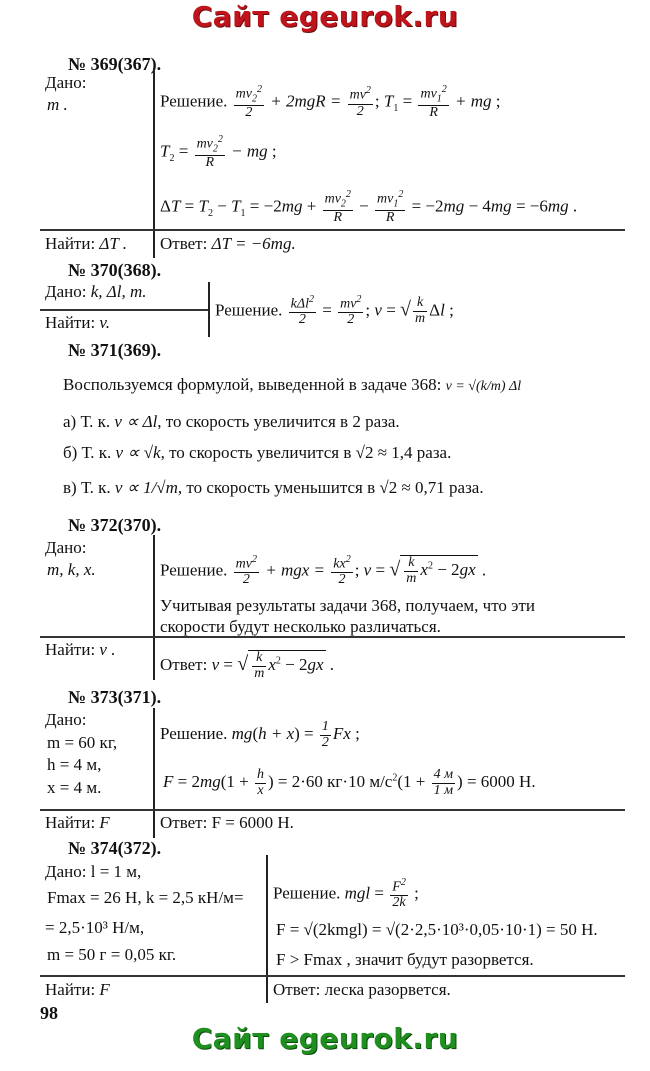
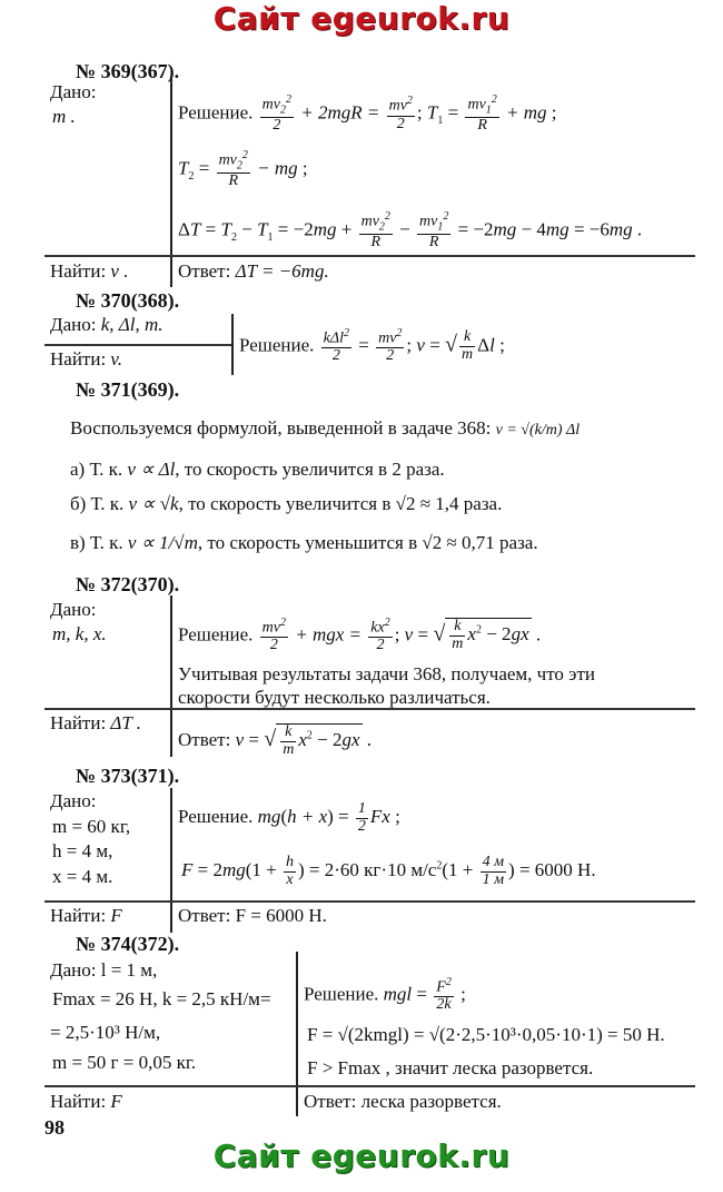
  Сайт egeurok.ru
  № 369(367).
  Дано:
  m .
  Решение.
  mv22
  2
  + 2mgR =
  mv2
  2
  ; T1 =
  mv12
  R
  + mg ;
  T2 =
  mv22
  R
  − mg ;
  ΔT = T2 − T1 = −2mg +
  mv22
  R
  −
  mv12
  R
  = −2mg − 4mg = −6mg .
- Найти: ΔT .
+ Найти: v .
  Ответ: ΔT = −6mg.
  № 370(368).
  Дано: k, Δl, m.
  Найти: v.
  Решение.
  kΔl2
  2
  =
  mv2
  2
  ; v = √
  k
  m
  Δl ;
  № 371(369).
  Воспользуемся формулой, выведенной в задаче 368: v = √(k/m) Δl
  а) Т. к. v ∝ Δl, то скорость увеличится в 2 раза.
  б) Т. к. v ∝ √k, то скорость увеличится в √2 ≈ 1,4 раза.
  в) Т. к. v ∝ 1/√m, то скорость уменьшится в √2 ≈ 0,71 раза.
  № 372(370).
  Дано:
  m, k, x.
  Решение.
  mv2
  2
  + mgx =
  kx2
  2
  ; v = √
  k
  m
  x2 − 2gx .
  Учитывая результаты задачи 368, получаем, что эти
  скорости будут несколько различаться.
- Найти: v .
+ Найти: ΔT .
  Ответ: v = √
  k
  m
  x2 − 2gx .
  № 373(371).
  Дано:
  m = 60 кг,
  h = 4 м,
  x = 4 м.
  Решение. mg(h + x) =
  1
  2
  Fx ;
  F = 2mg(1 +
  h
  x
  ) = 2·60 кг·10 м/с2(1 +
  4 м
  1 м
  ) = 6000 Н.
  Найти: F
  Ответ: F = 6000 Н.
  № 374(372).
  Дано: l = 1 м,
  Fmax = 26 Н, k = 2,5 кН/м=
  = 2,5·10³ Н/м,
  m = 50 г = 0,05 кг.
  Решение. mgl =
  F2
  2k
  ;
  F = √(2kmgl) = √(2·2,5·10³·0,05·10·1) = 50 Н.
- F > Fmax , значит будут разорвется.
+ F > Fmax , значит леска разорвется.
  Найти: F
  Ответ: леска разорвется.
  98
  Сайт egeurok.ru
